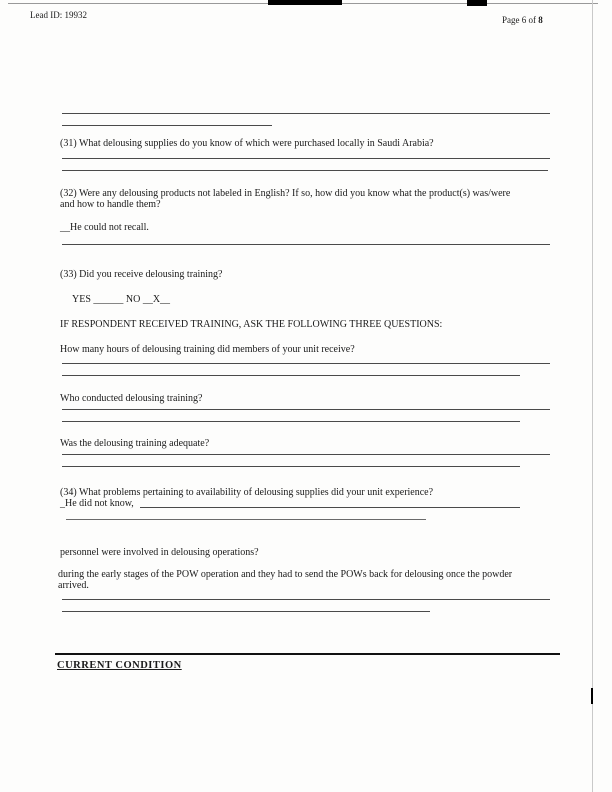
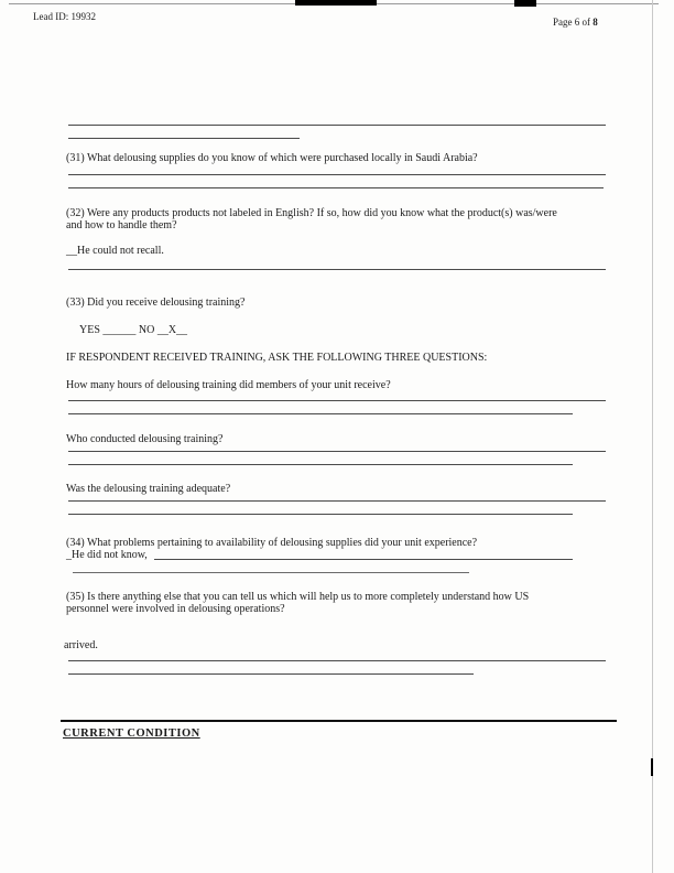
  Lead ID: 19932
  Page 6 of 8
  (31) What delousing supplies do you know of which were purchased locally in Saudi Arabia?
- (32) Were any delousing products not labeled in English? If so, how did you know what the product(s) was/were
+ (32) Were any products products not labeled in English? If so, how did you know what the product(s) was/were
  and how to handle them?
  __He could not recall.
  (33) Did you receive delousing training?
  YES ______ NO __X__
  IF RESPONDENT RECEIVED TRAINING, ASK THE FOLLOWING THREE QUESTIONS:
  How many hours of delousing training did members of your unit receive?
  Who conducted delousing training?
  Was the delousing training adequate?
  (34) What problems pertaining to availability of delousing supplies did your unit experience?
  _He did not know,
+ (35) Is there anything else that you can tell us which will help us to more completely understand how US
  personnel were involved in delousing operations?
- during the early stages of the POW operation and they had to send the POWs back for delousing once the powder
  arrived.
  CURRENT CONDITION
